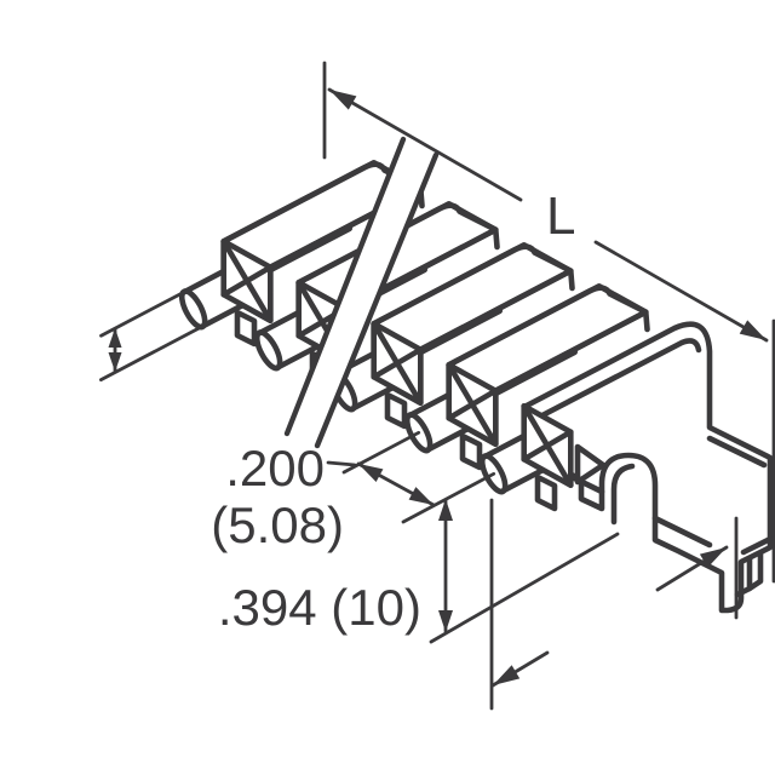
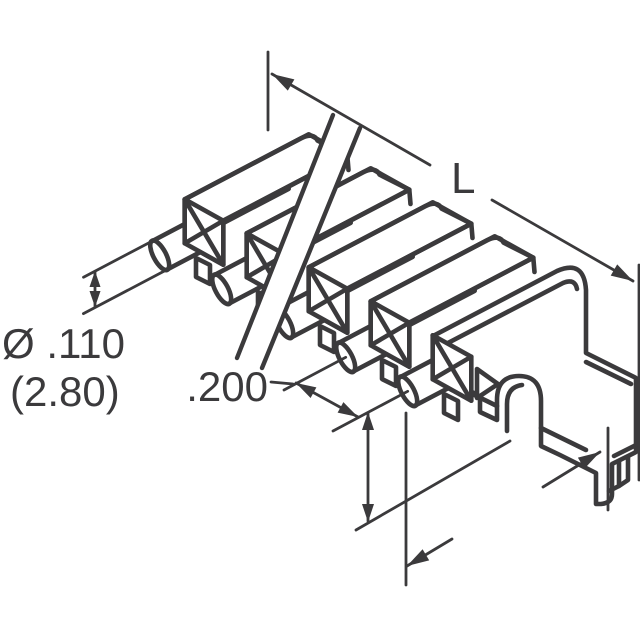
  L
+ Ø .110
+ (2.80)
  .200
- (5.08)
- .394 (10)
